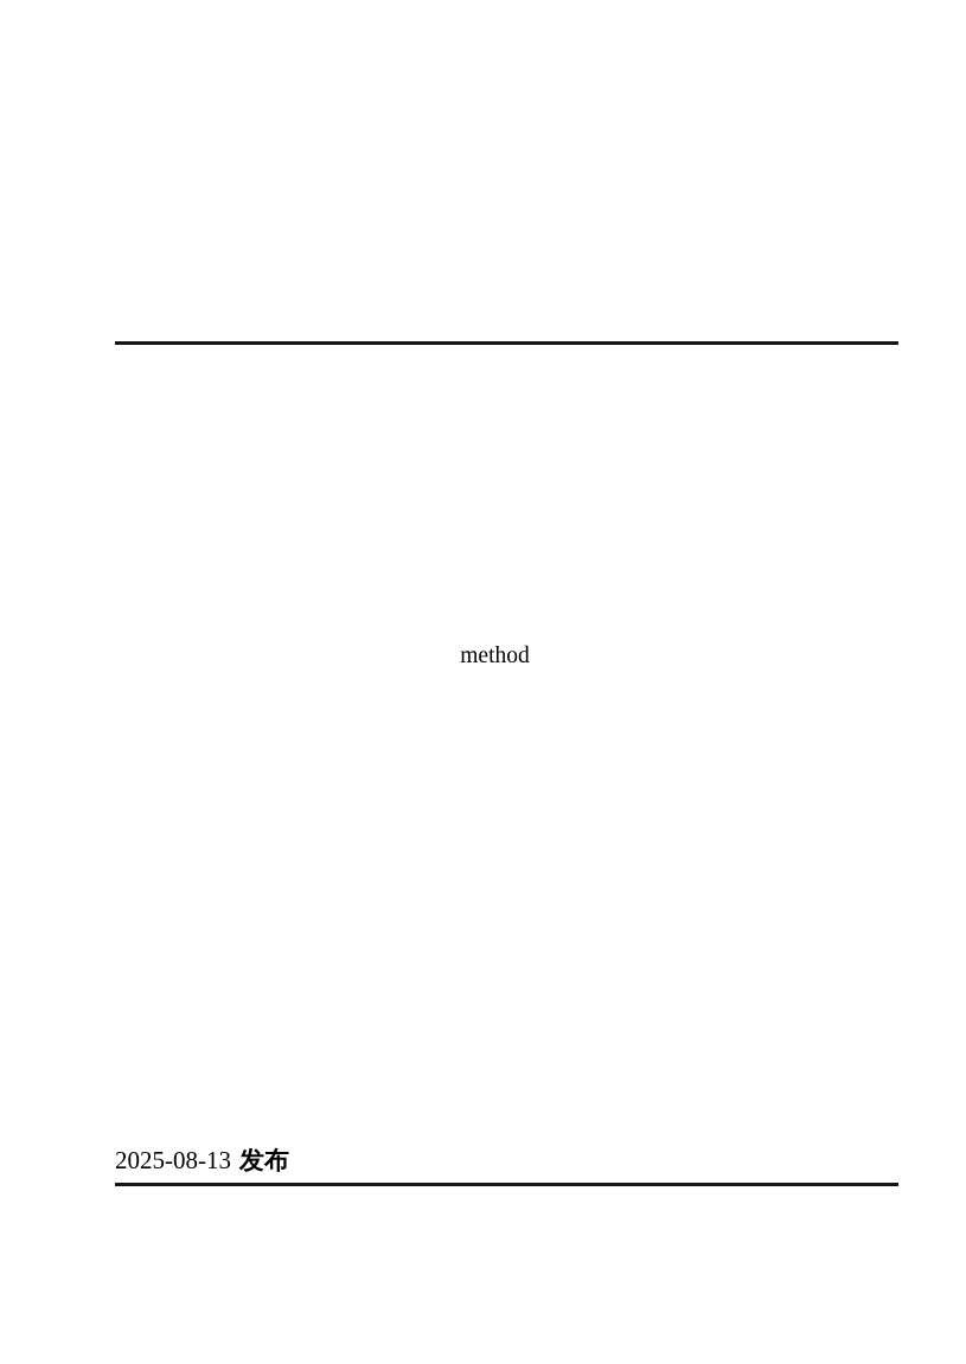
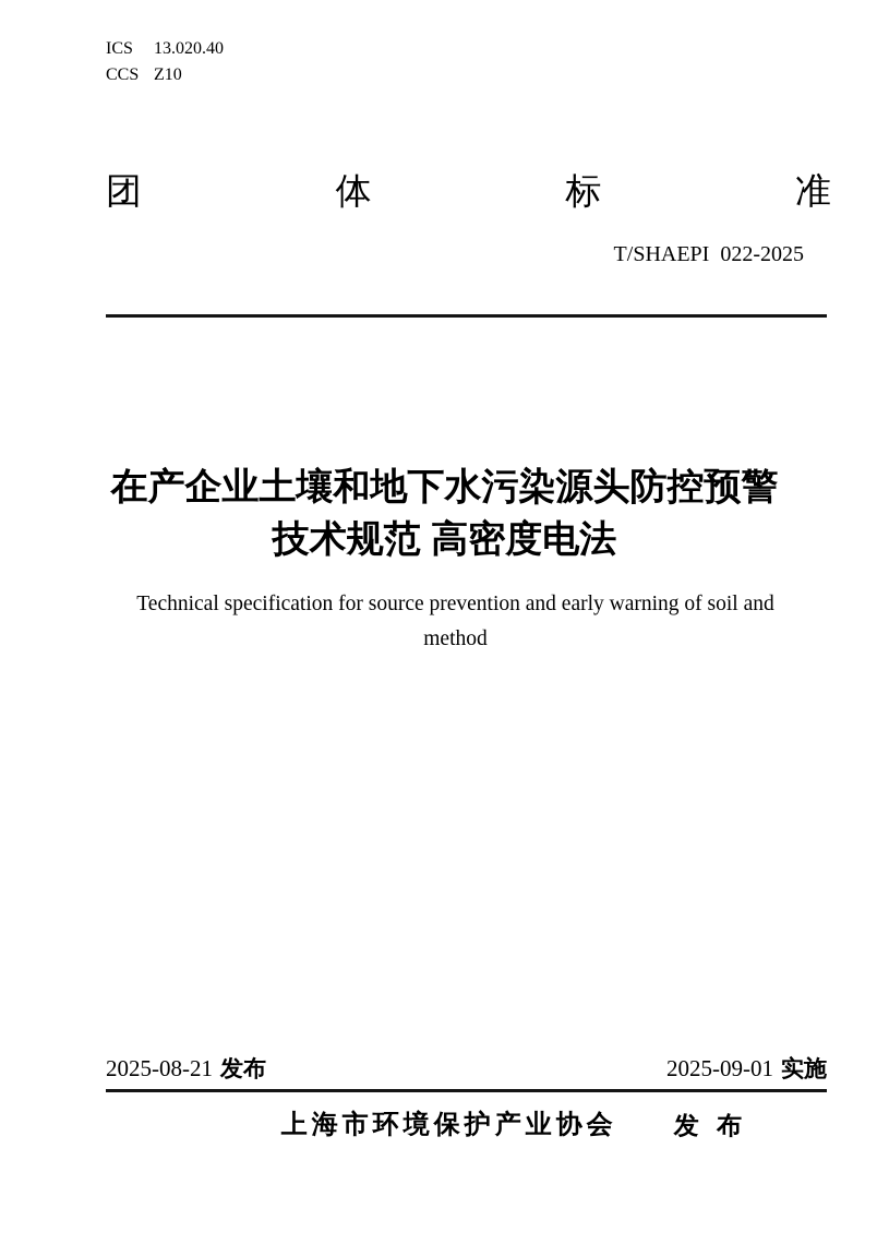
+ ICS 13.020.40
+ CCS Z10
+ 团
+ 体
+ 标
+ 准
+ T/SHAEPI 022-2025
+ 在产企业土壤和地下水污染源头防控预警
+ 技术规范 高密度电法
+ Technical specification for source prevention and early warning of soil and
  method
- 2025-08-13 发布
+ 2025-08-21 发布
+ 2025-09-01 实施
+ 上海市环境保护产业协会
+ 发 布
